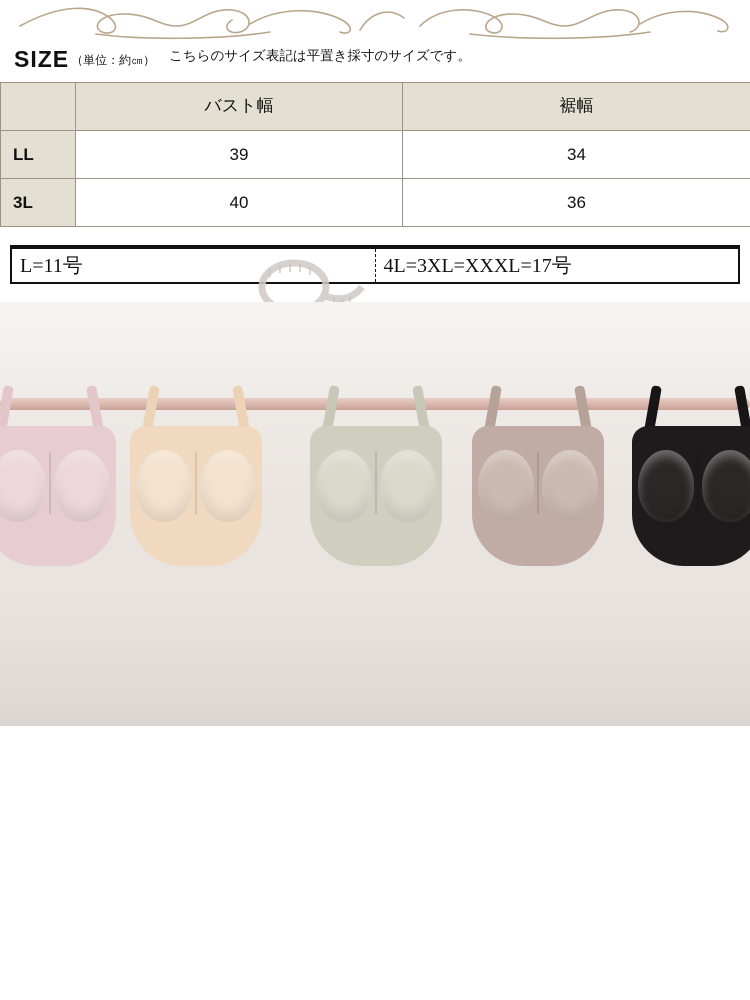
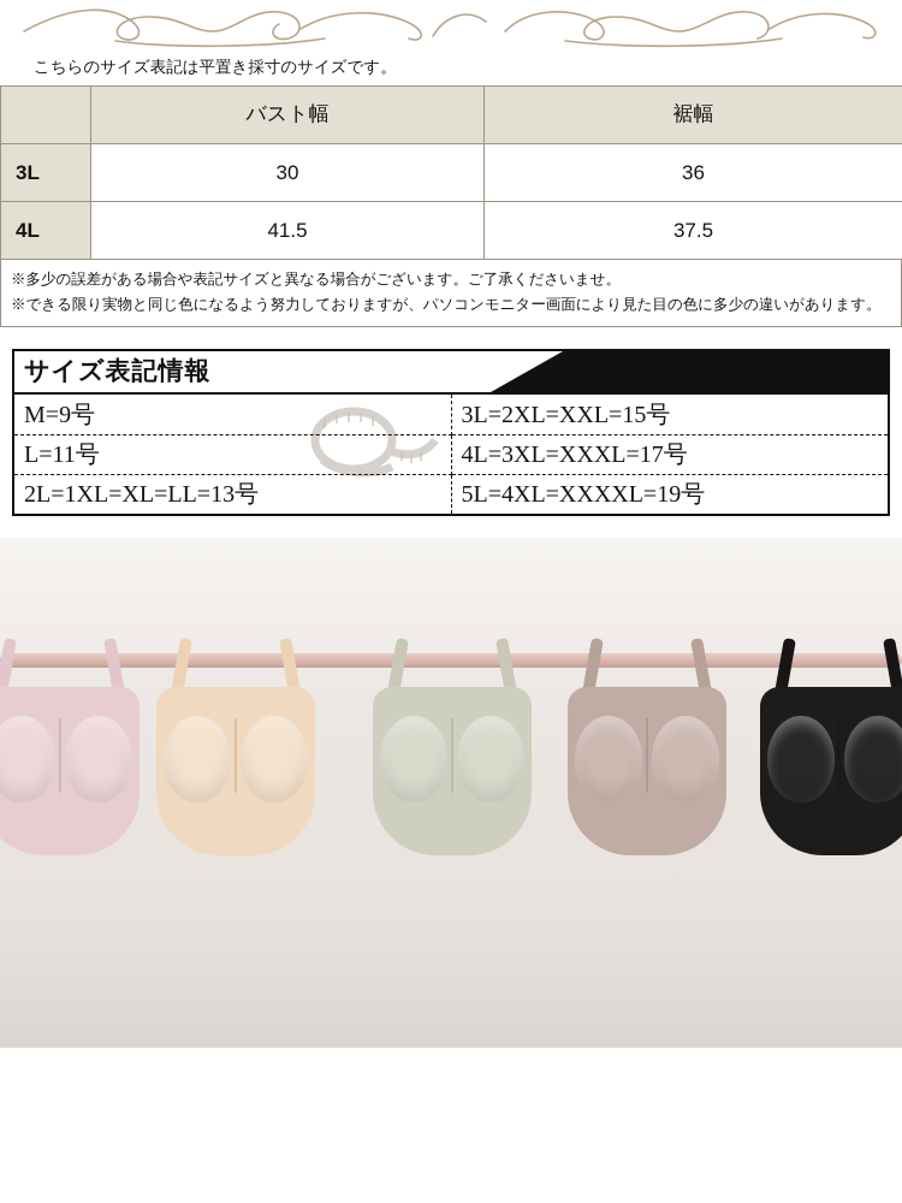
- SIZE
- （単位：約㎝）
  こちらのサイズ表記は平置き採寸のサイズです。
  	バスト幅	裾幅
- LL	39	34
- 3L	40	36
+ 3L	30	36
+ 4L	41.5	37.5
+ ※多少の誤差がある場合や表記サイズと異なる場合がございます。ご了承くださいませ。
+ ※できる限り実物と同じ色になるよう努力しておりますが、パソコンモニター画面により見た目の色に多少の違いがあります。
+ サイズ表記情報
+ M=9号	3L=2XL=XXL=15号
  L=11号	4L=3XL=XXXL=17号
+ 2L=1XL=XL=LL=13号	5L=4XL=XXXXL=19号
